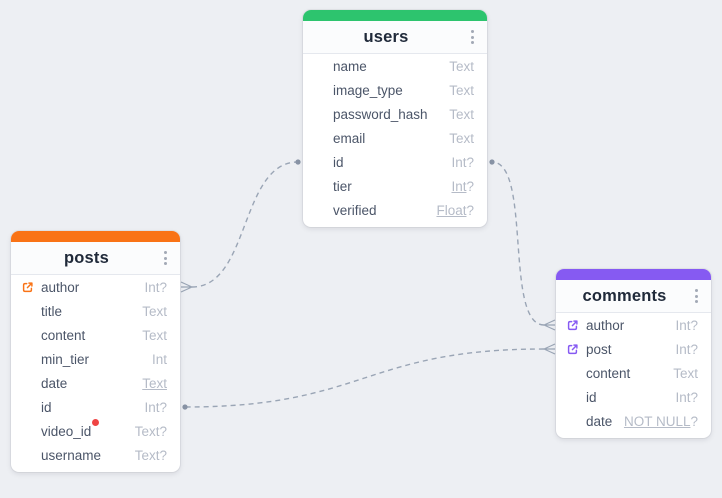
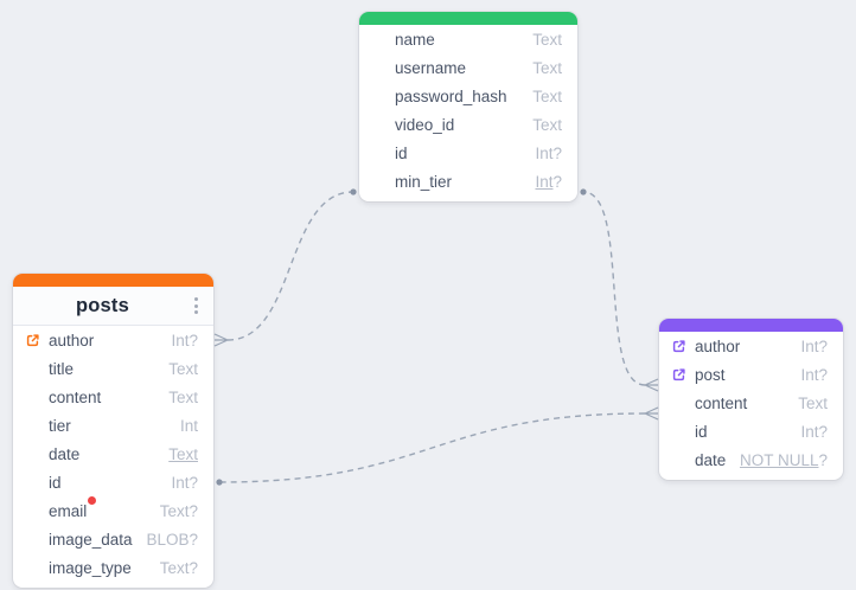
- users
  name
  Text
- image_type
+ username
  Text
  password_hash
  Text
- email
+ video_id
  Text
  id
  Int?
- tier
+ min_tier
  Int?
- verified
- Float?
  posts
  author
  Int?
  title
  Text
  content
  Text
- min_tier
+ tier
  Int
  date
  Text
  id
  Int?
- video_id
+ email
  Text?
+ image_data
+ BLOB?
- username
+ image_type
  Text?
- comments
  author
  Int?
  post
  Int?
  content
  Text
  id
  Int?
  date
  NOT NULL?
